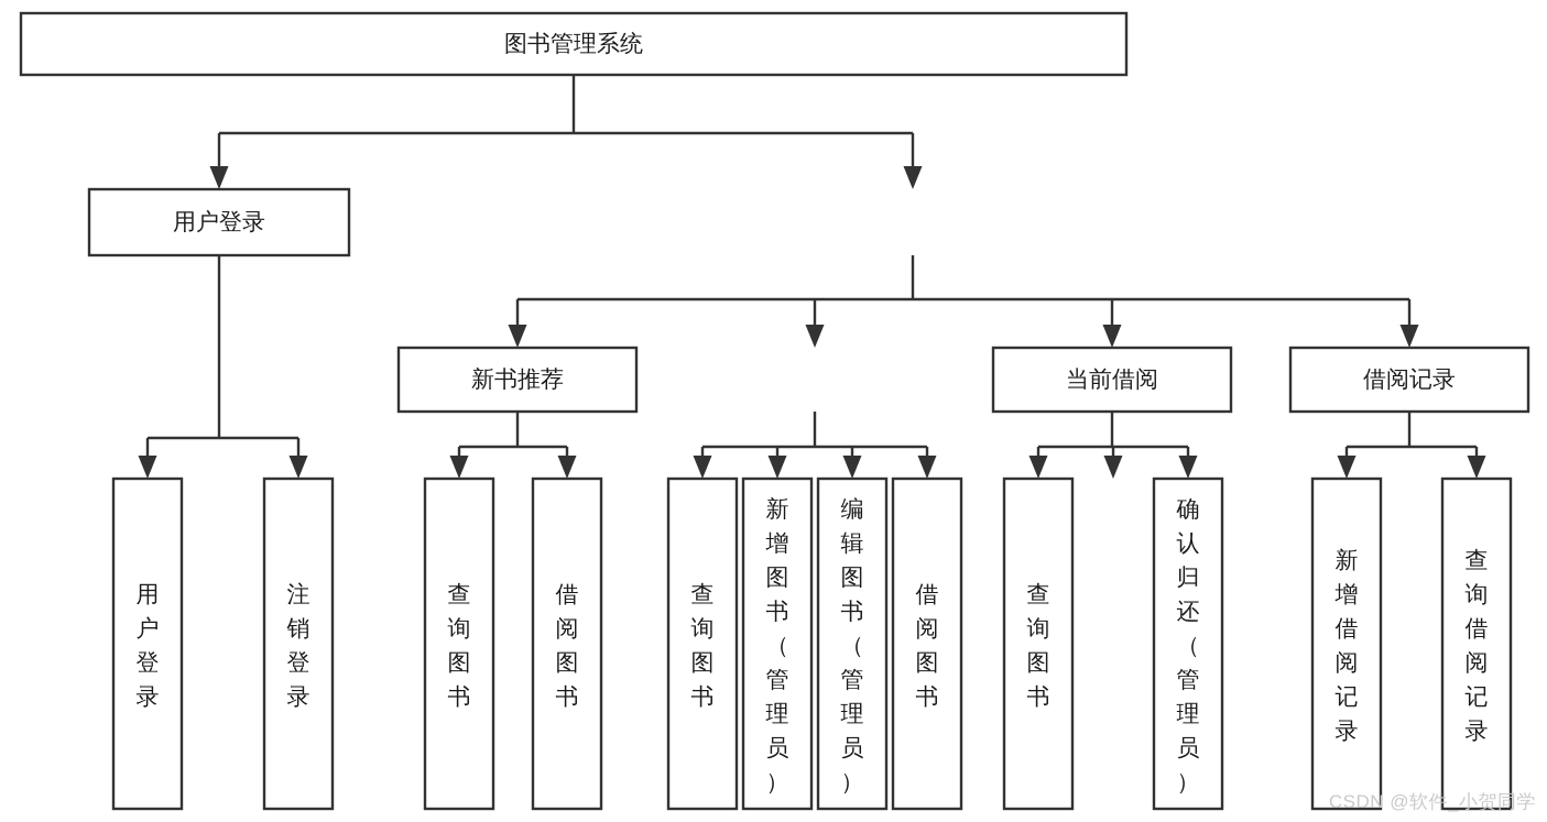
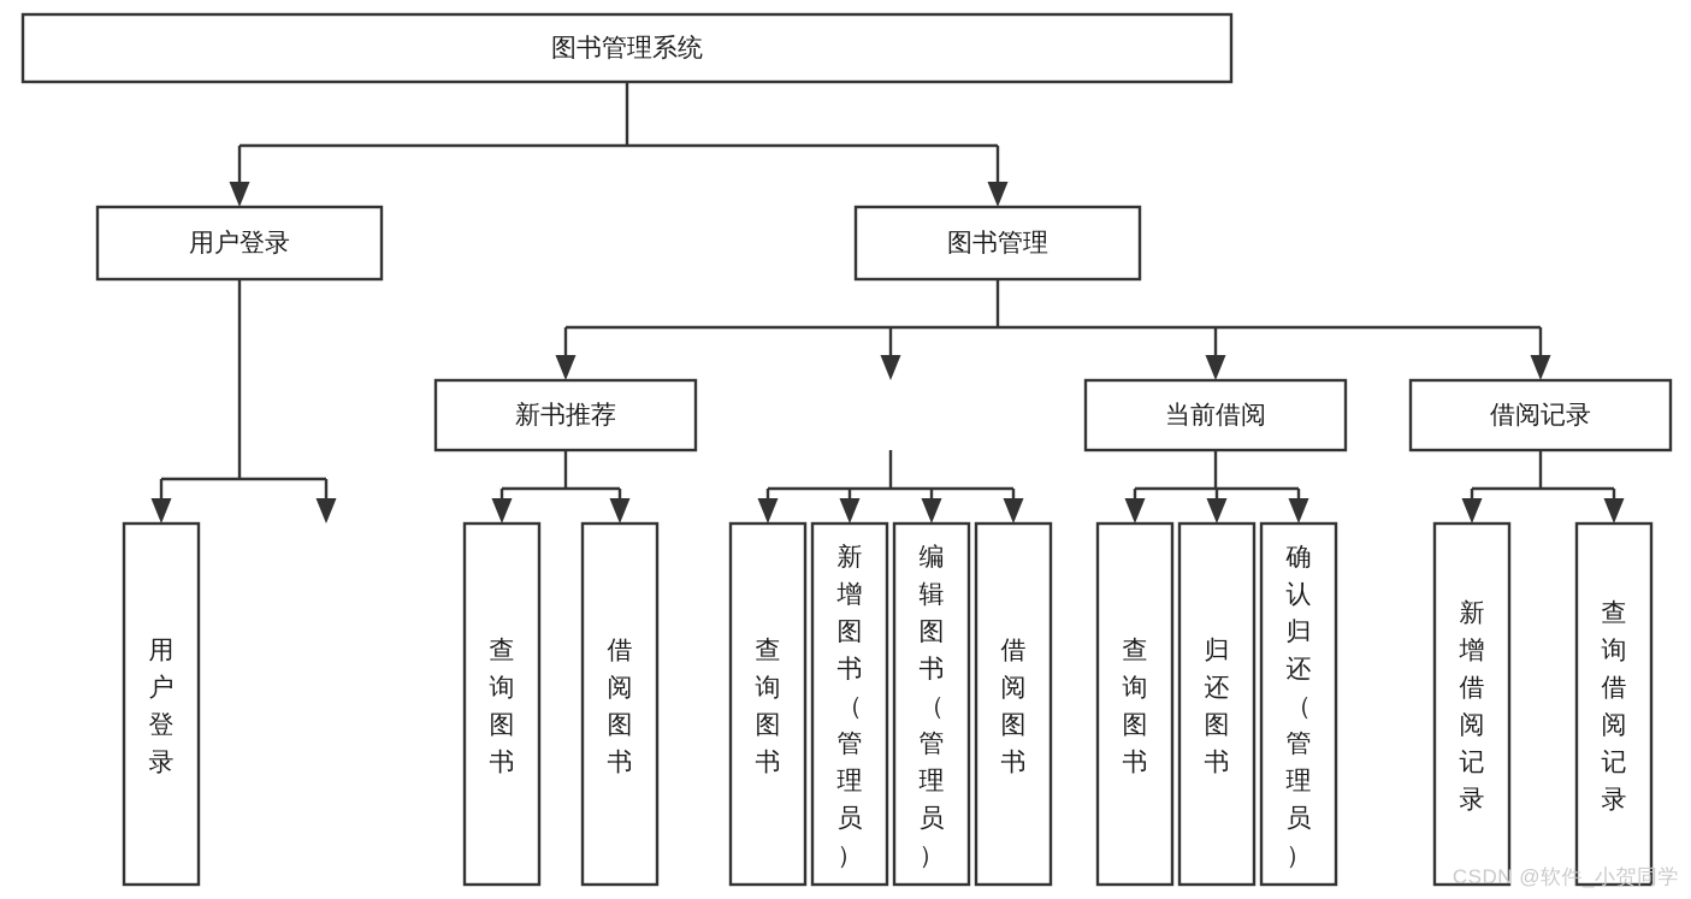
  图书管理系统
  用户登录
+ 图书管理
  新书推荐
  当前借阅
  借阅记录
  用户登录
- 注销登录
  查询图书
  借阅图书
  查询图书
  新增图书（管理员）
  编辑图书（管理员）
  借阅图书
  查询图书
+ 归还图书
  确认归还（管理员）
  新增借阅记录
  查询借阅记录
  CSDN @软件_小贺同学
